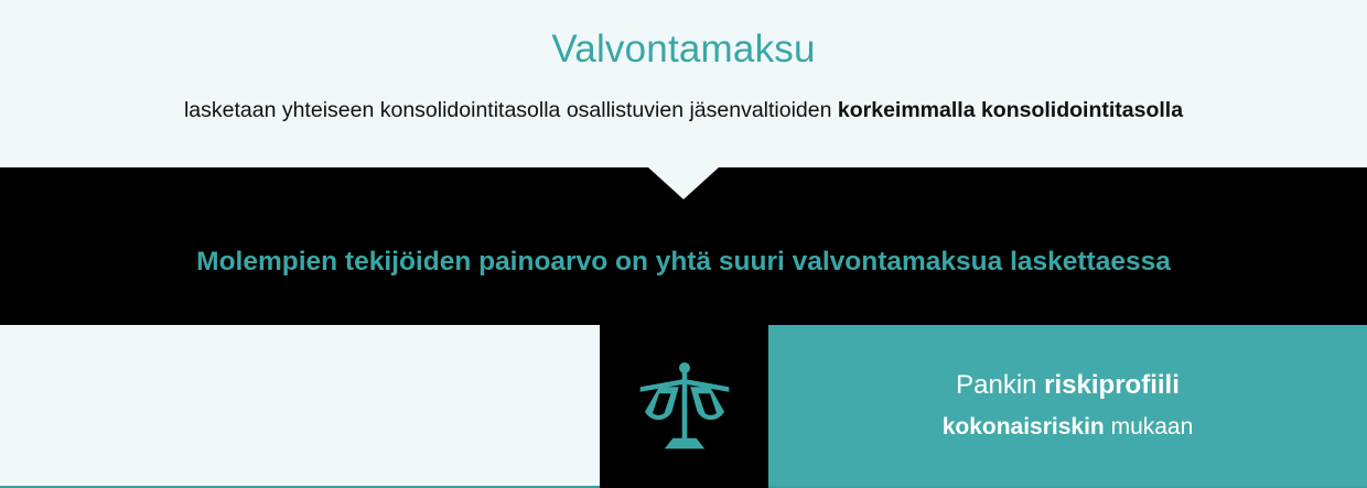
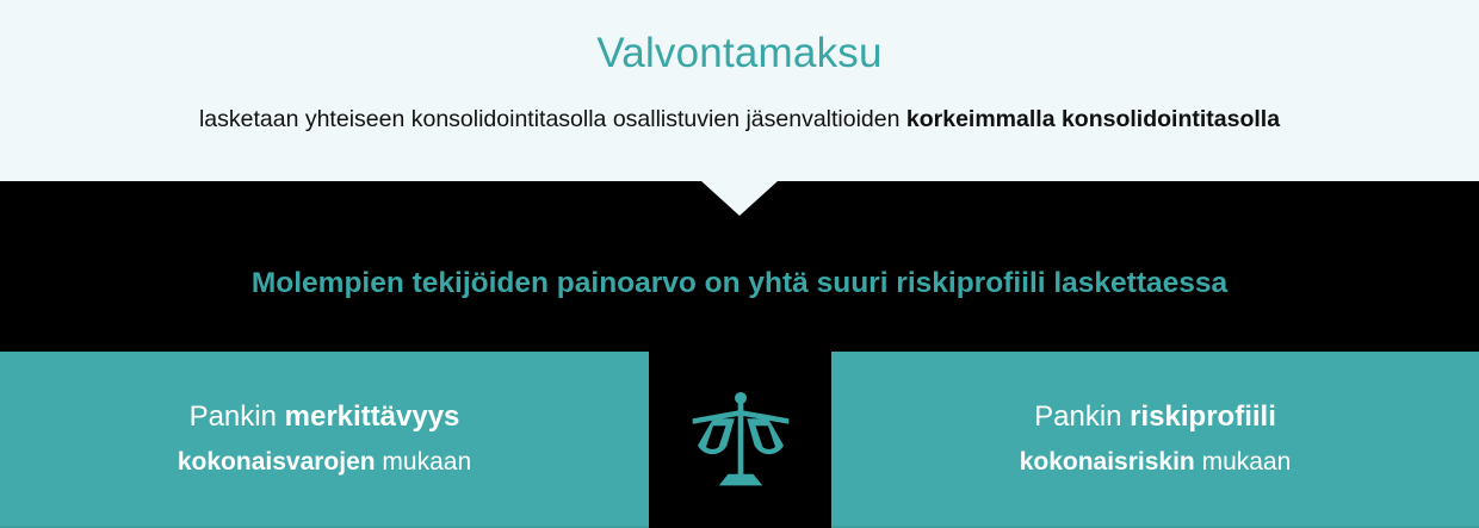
  Valvontamaksu
  lasketaan yhteiseen konsolidointitasolla osallistuvien jäsenvaltioiden korkeimmalla konsolidointitasolla
- Molempien tekijöiden painoarvo on yhtä suuri valvontamaksua laskettaessa
+ Molempien tekijöiden painoarvo on yhtä suuri riskiprofiili laskettaessa
+ Pankin merkittävyys
+ kokonaisvarojen mukaan
  Pankin riskiprofiili
  kokonaisriskin mukaan
